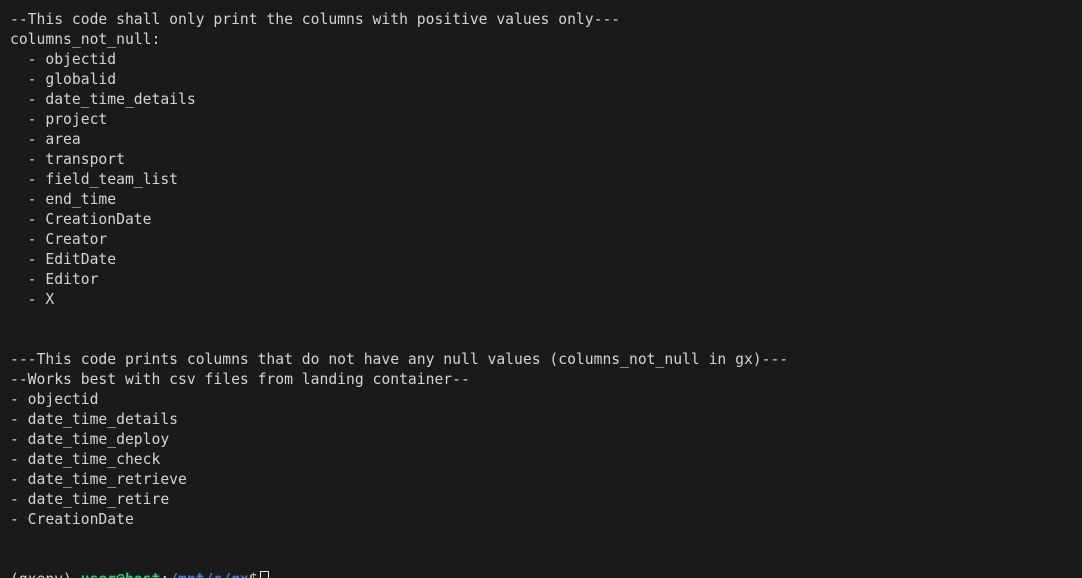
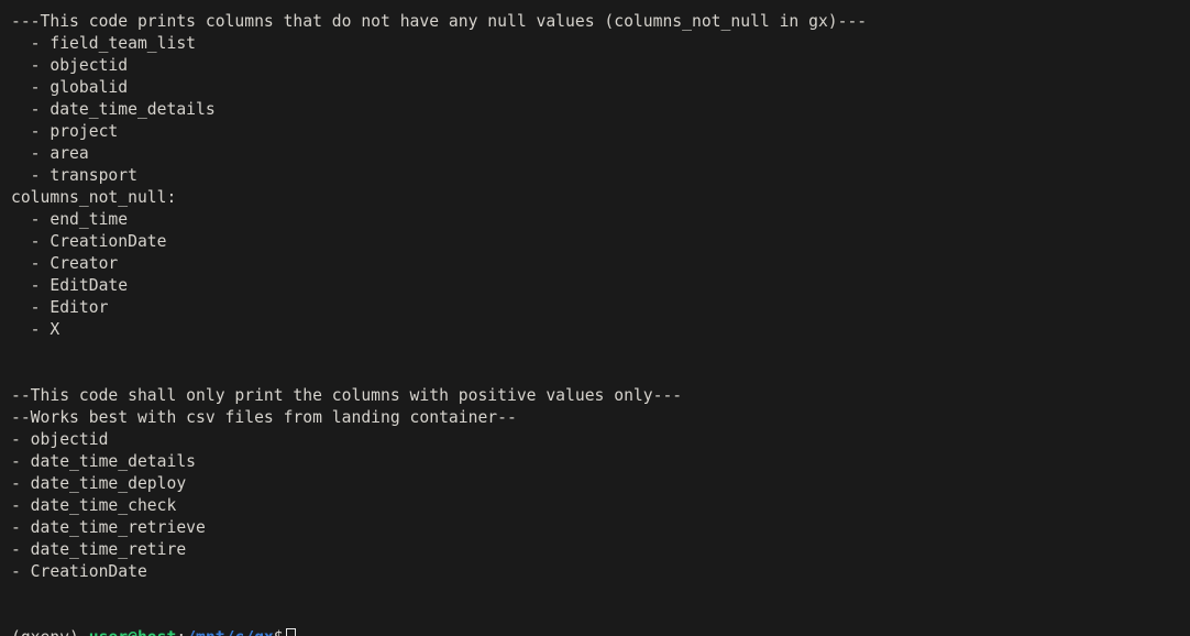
- --This code shall only print the columns with positive values only---
+ ---This code prints columns that do not have any null values (columns_not_null in gx)---
- columns_not_null:
+ - field_team_list
  - objectid
  - globalid
  - date_time_details
  - project
  - area
  - transport
- - field_team_list
+ columns_not_null:
  - end_time
  - CreationDate
  - Creator
  - EditDate
  - Editor
  - X
- ---This code prints columns that do not have any null values (columns_not_null in gx)---
+ --This code shall only print the columns with positive values only---
  --Works best with csv files from landing container--
  - objectid
  - date_time_details
  - date_time_deploy
  - date_time_check
  - date_time_retrieve
  - date_time_retire
  - CreationDate
